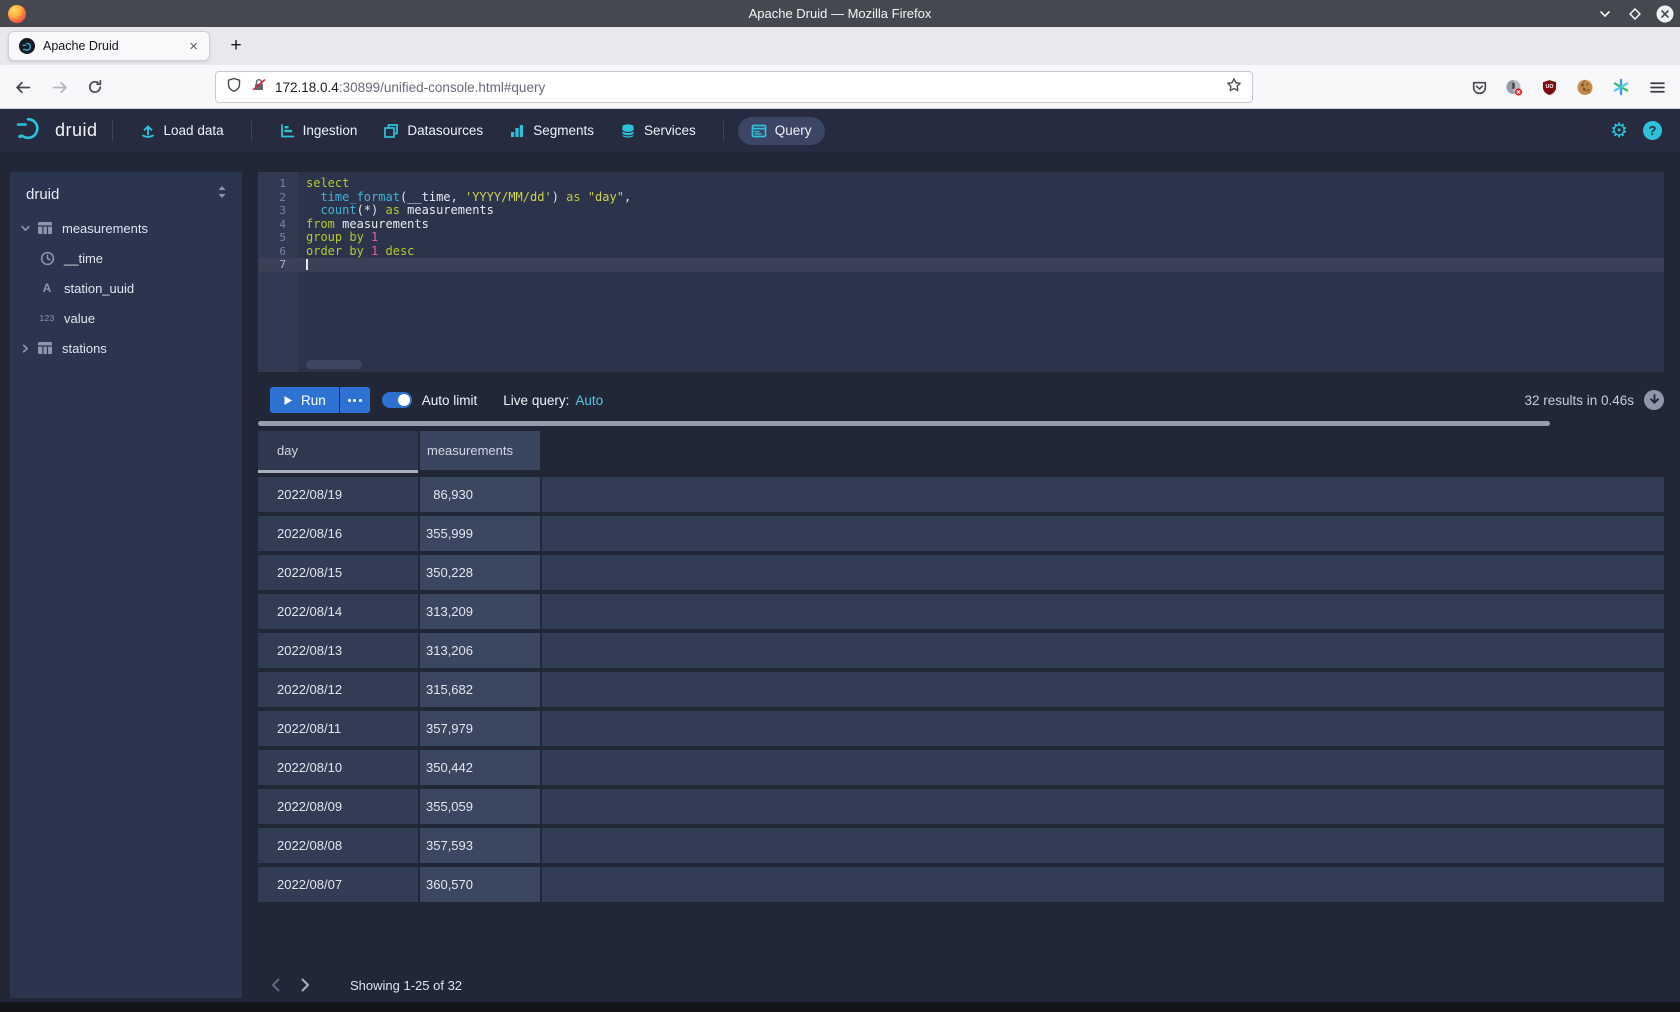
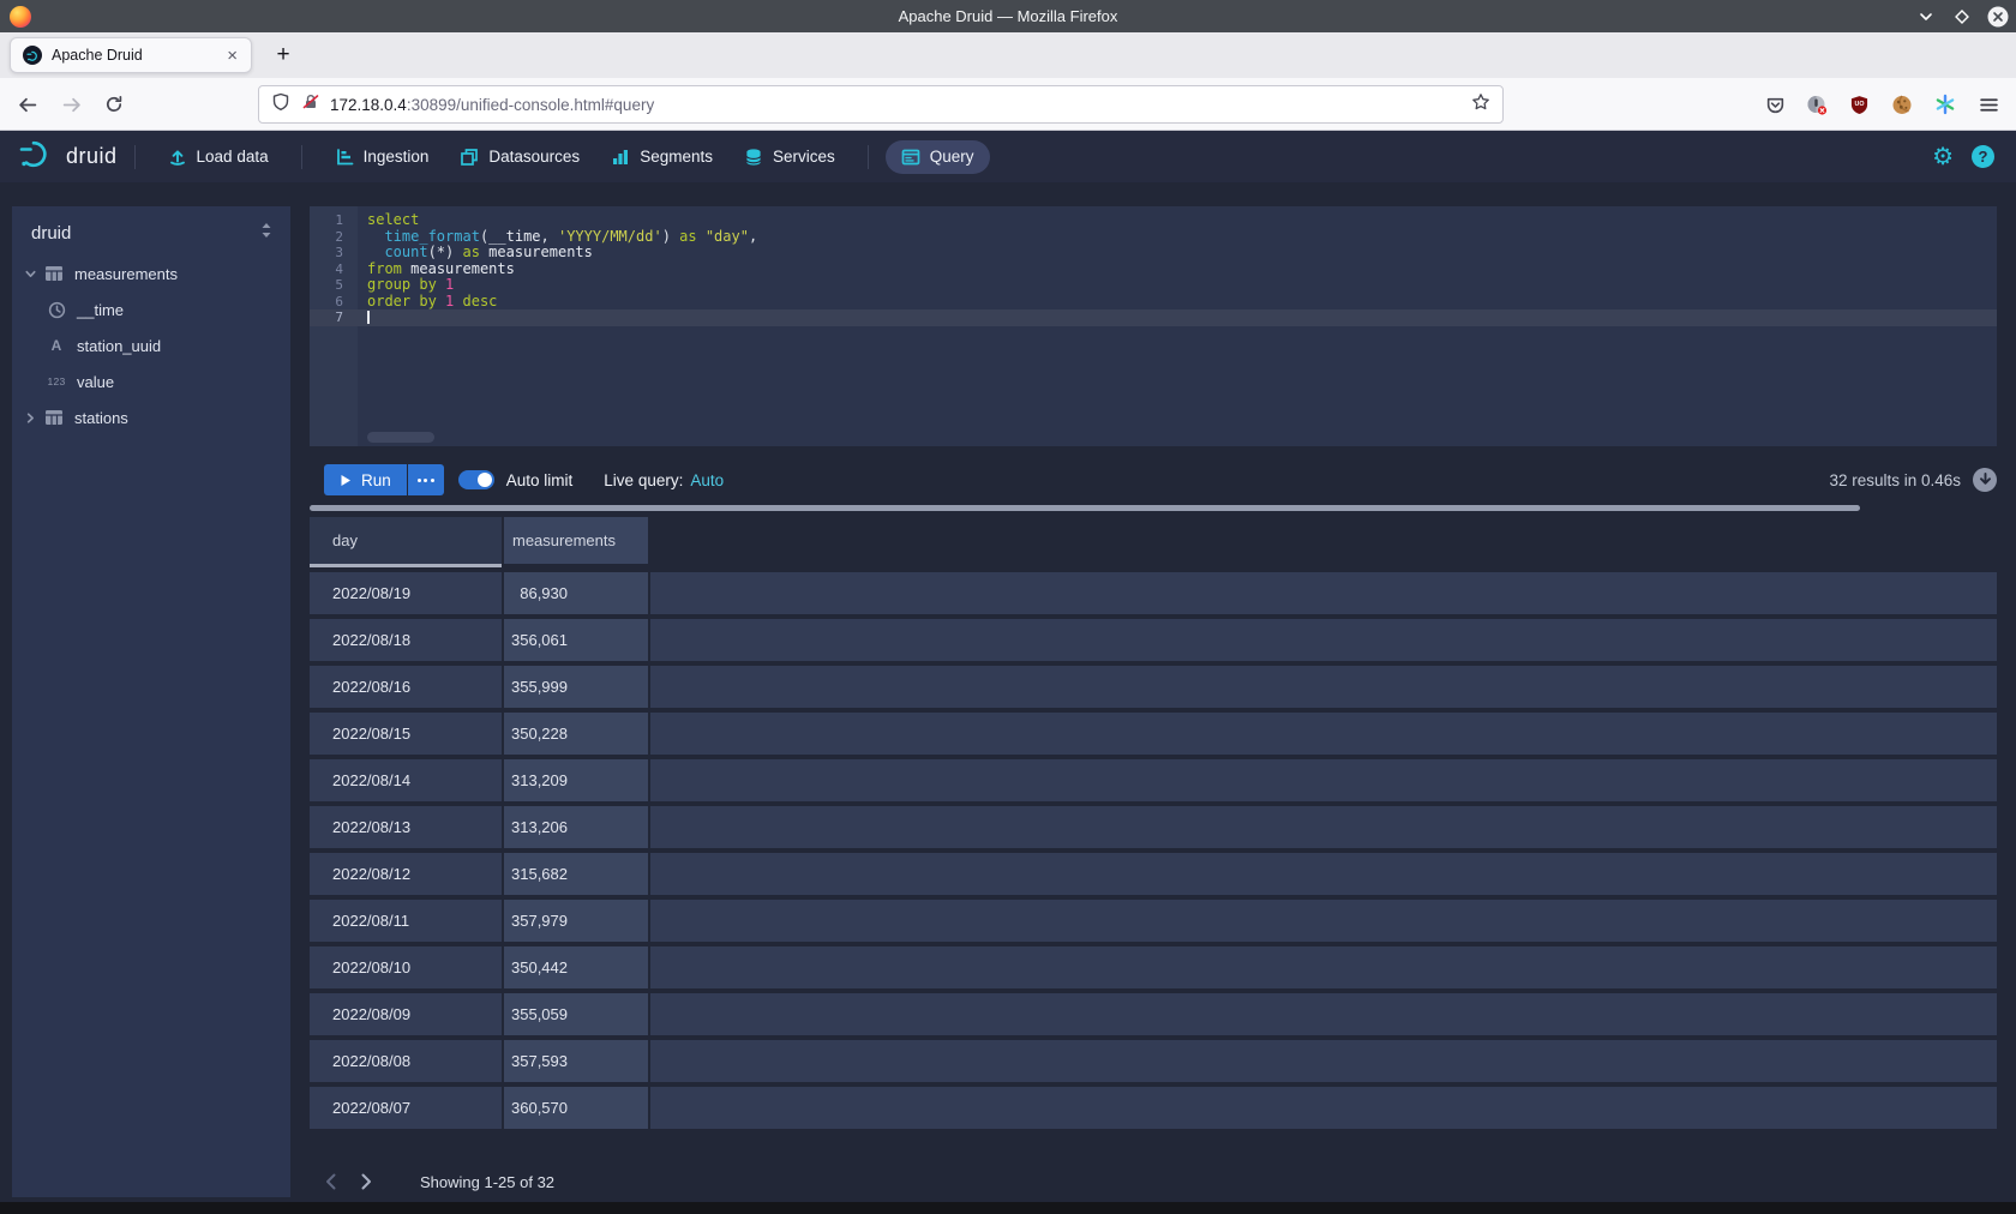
  Apache Druid — Mozilla Firefox
  Apache Druid
  ×
  +
  172.18.0.4:30899/unified-console.html#query
  druid
  Load data
  Ingestion
  Datasources
  Segments
  Services
  Query
  ⚙
  ?
  druid
  measurements
  __time
  A
  station_uuid
  123
  value
  stations
  1
  select
  2
  time_format(__time, 'YYYY/MM/dd') as "day",
  3
  count(*) as measurements
  4
  from measurements
  5
  group by 1
  6
  order by 1 desc
  7
  Run
  Auto limit
  Live query:
  Auto
  32 results in 0.46s
  day
  measurements
  2022/08/19
  86,930
+ 2022/08/18
+ 356,061
  2022/08/16
  355,999
  2022/08/15
  350,228
  2022/08/14
  313,209
  2022/08/13
  313,206
  2022/08/12
  315,682
  2022/08/11
  357,979
  2022/08/10
  350,442
  2022/08/09
  355,059
  2022/08/08
  357,593
  2022/08/07
  360,570
  Showing 1-25 of 32
